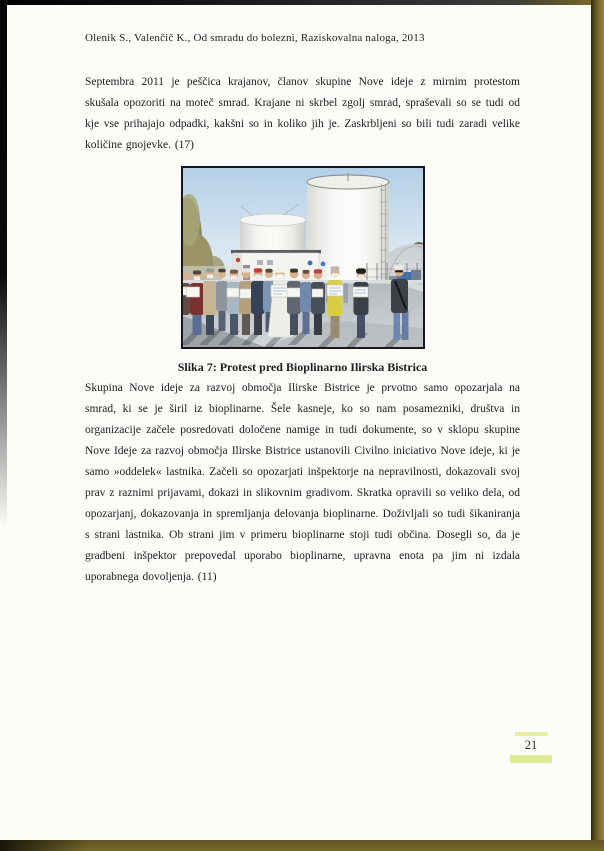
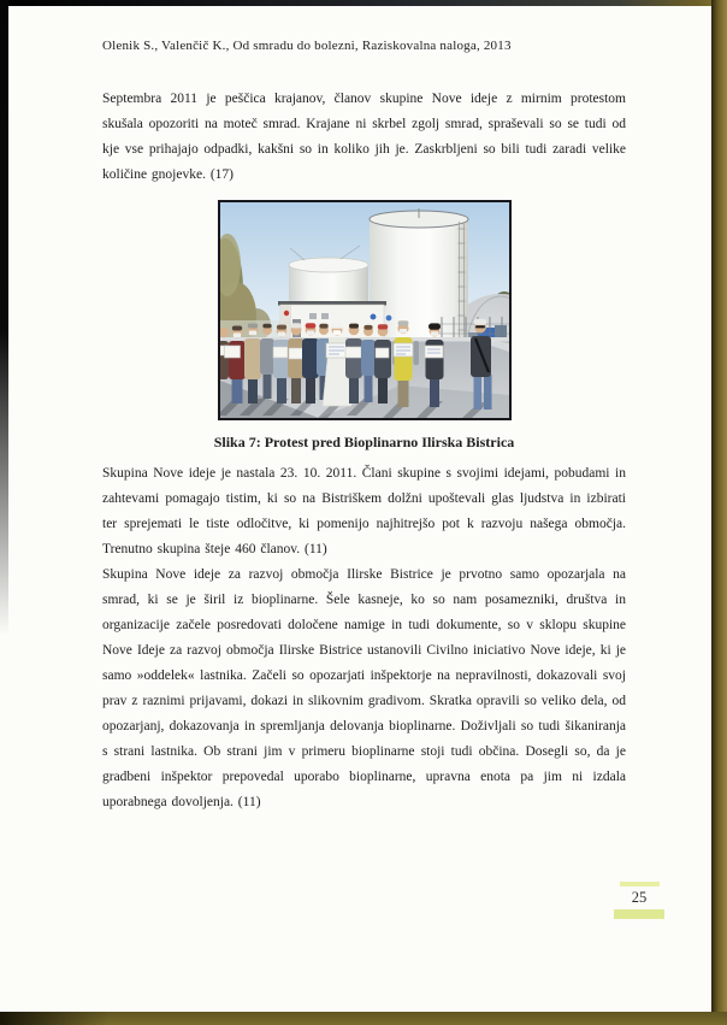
  Olenik S., Valenčič K., Od smradu do bolezni, Raziskovalna naloga, 2013
  Septembra 2011 je peščica krajanov, članov skupine Nove ideje z mirnim protestom skušala opozoriti na moteč smrad. Krajane ni skrbel zgolj smrad, spraševali so se tudi od kje vse prihajajo odpadki, kakšni so in koliko jih je. Zaskrbljeni so bili tudi zaradi velike količine gnojevke. (17)
  Slika 7: Protest pred Bioplinarno Ilirska Bistrica
+ Skupina Nove ideje je nastala 23. 10. 2011. Člani skupine s svojimi idejami, pobudami in zahtevami pomagajo tistim, ki so na Bistriškem dolžni upoštevali glas ljudstva in izbirati ter sprejemati le tiste odločitve, ki pomenijo najhitrejšo pot k razvoju našega območja. Trenutno skupina šteje 460 članov. (11)
  Skupina Nove ideje za razvoj območja Ilirske Bistrice je prvotno samo opozarjala na smrad, ki se je širil iz bioplinarne. Šele kasneje, ko so nam posamezniki, društva in organizacije začele posredovati določene namige in tudi dokumente, so v sklopu skupine Nove Ideje za razvoj območja Ilirske Bistrice ustanovili Civilno iniciativo Nove ideje, ki je samo »oddelek« lastnika. Začeli so opozarjati inšpektorje na nepravilnosti, dokazovali svoj prav z raznimi prijavami, dokazi in slikovnim gradivom. Skratka opravili so veliko dela, od opozarjanj, dokazovanja in spremljanja delovanja bioplinarne. Doživljali so tudi šikaniranja s strani lastnika. Ob strani jim v primeru bioplinarne stoji tudi občina. Dosegli so, da je gradbeni inšpektor prepovedal uporabo bioplinarne, upravna enota pa jim ni izdala uporabnega dovoljenja. (11)
- 21
+ 25
